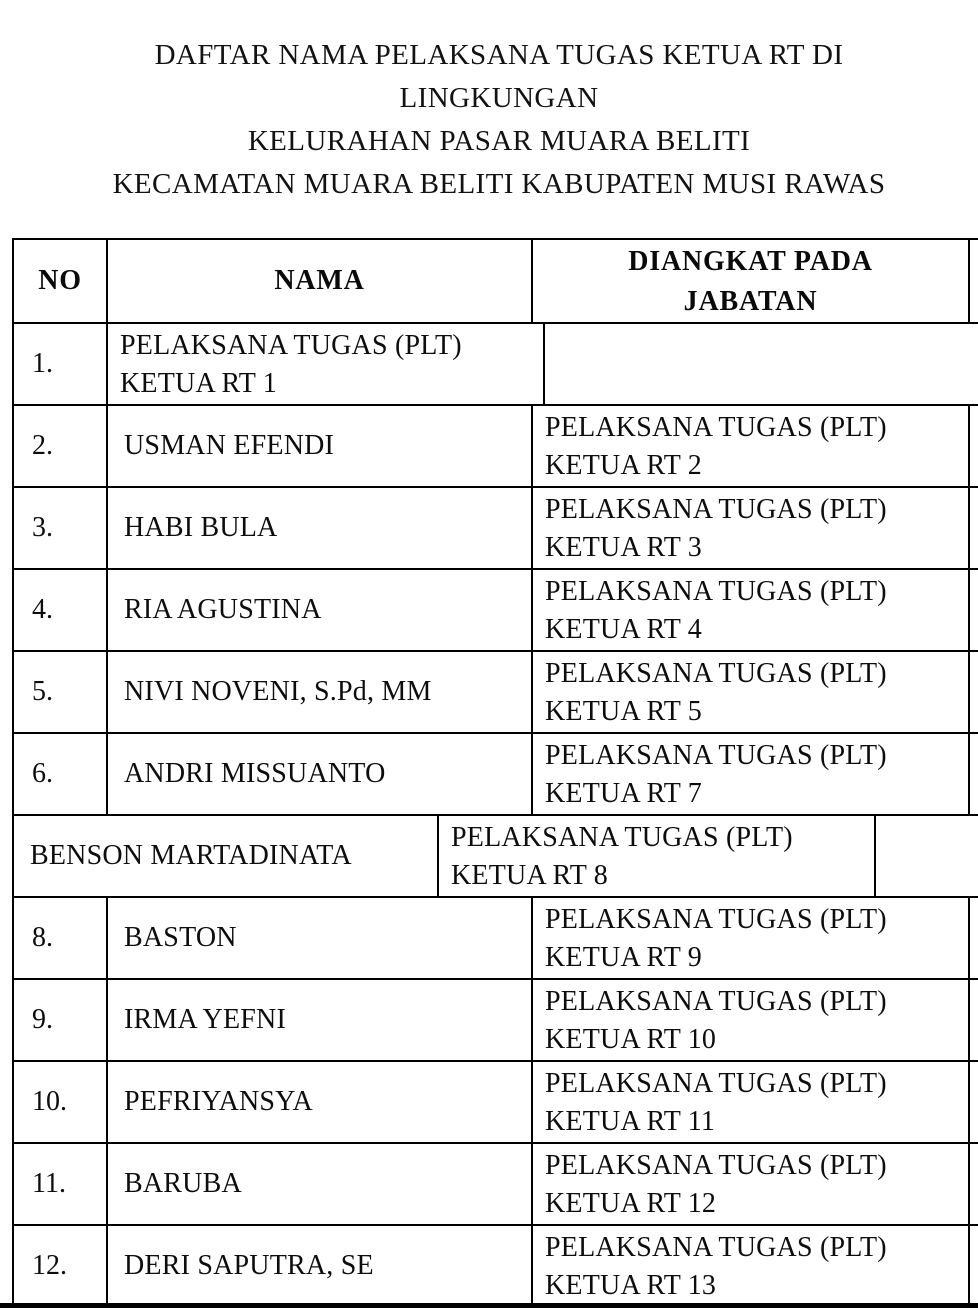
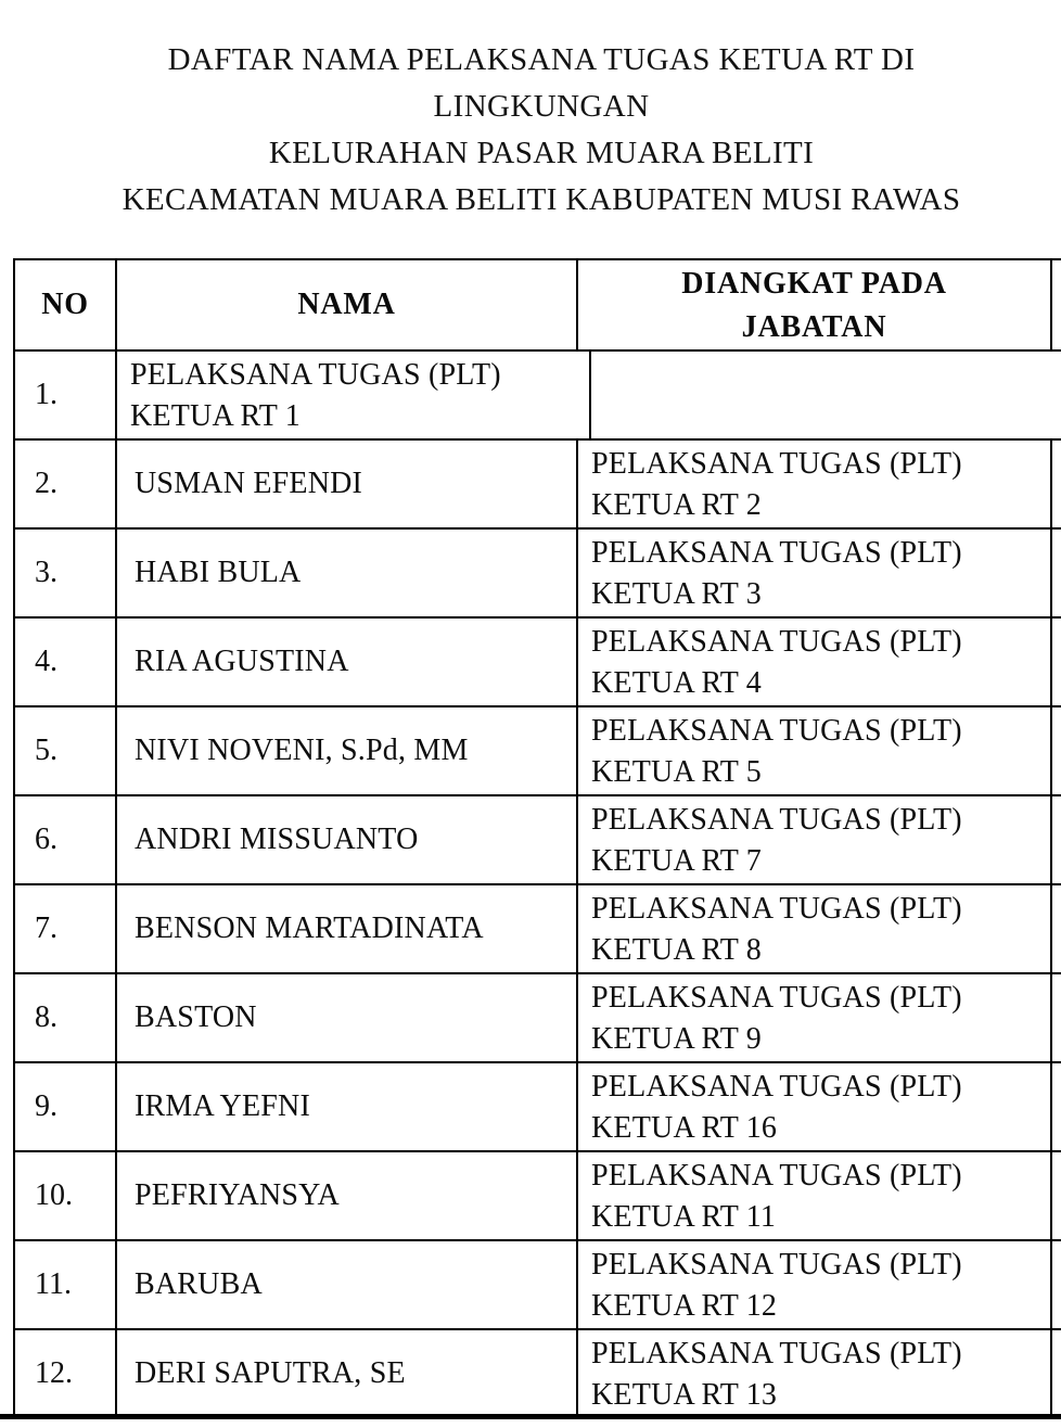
  DAFTAR NAMA PELAKSANA TUGAS KETUA RT DI
  LINGKUNGAN
  KELURAHAN PASAR MUARA BELITI
  KECAMATAN MUARA BELITI KABUPATEN MUSI RAWAS
  NO
  NAMA
  DIANGKAT PADA
  JABATAN
  1.
  PELAKSANA TUGAS (PLT)
  KETUA RT 1
  2.
  USMAN EFENDI
  PELAKSANA TUGAS (PLT)
  KETUA RT 2
  3.
  HABI BULA
  PELAKSANA TUGAS (PLT)
  KETUA RT 3
  4.
  RIA AGUSTINA
  PELAKSANA TUGAS (PLT)
  KETUA RT 4
  5.
  NIVI NOVENI, S.Pd, MM
  PELAKSANA TUGAS (PLT)
  KETUA RT 5
  6.
  ANDRI MISSUANTO
  PELAKSANA TUGAS (PLT)
  KETUA RT 7
+ 7.
  BENSON MARTADINATA
  PELAKSANA TUGAS (PLT)
  KETUA RT 8
  8.
  BASTON
  PELAKSANA TUGAS (PLT)
  KETUA RT 9
  9.
  IRMA YEFNI
  PELAKSANA TUGAS (PLT)
- KETUA RT 10
+ KETUA RT 16
  10.
  PEFRIYANSYA
  PELAKSANA TUGAS (PLT)
  KETUA RT 11
  11.
  BARUBA
  PELAKSANA TUGAS (PLT)
  KETUA RT 12
  12.
  DERI SAPUTRA, SE
  PELAKSANA TUGAS (PLT)
  KETUA RT 13
